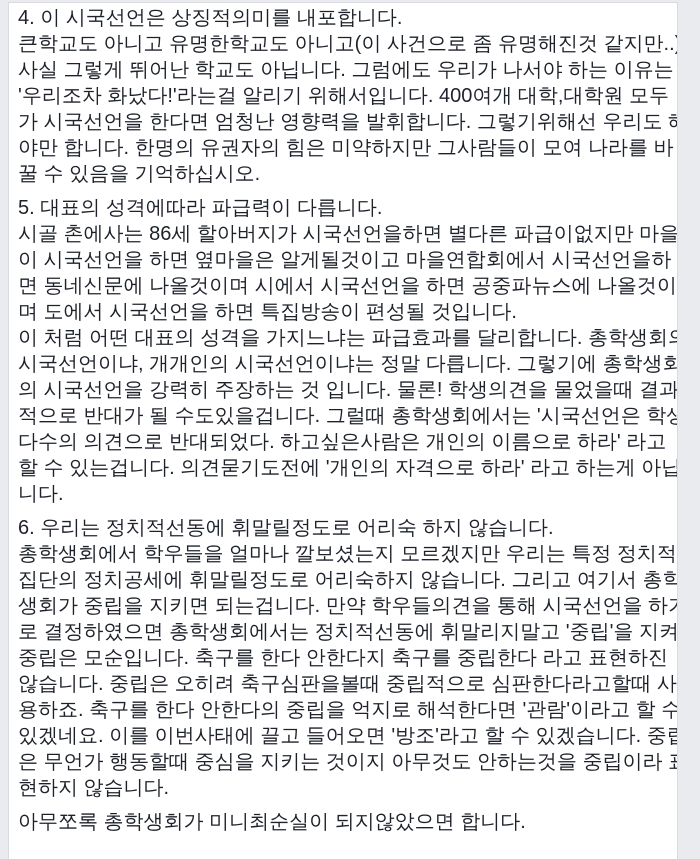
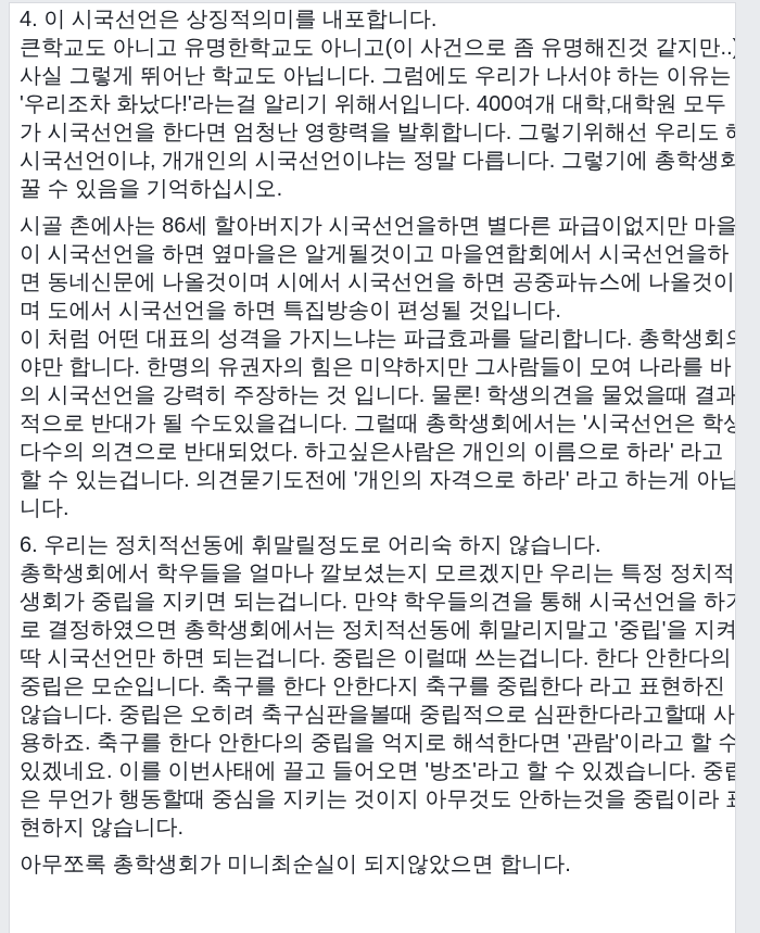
  4. 이 시국선언은 상징적의미를 내포합니다.
  큰학교도 아니고 유명한학교도 아니고(이 사건으로 좀 유명해진것 같지만..
  사실 그렇게 뛰어난 학교도 아닙니다. 그럼에도 우리가 나서야 하는 이유는
  '우리조차 화났다!'라는걸 알리기 위해서입니다. 400여개 대학,대학원 모두
  가 시국선언을 한다면 엄청난 영향력을 발휘합니다. 그렇기위해선 우리도
- 야만 합니다. 한명의 유권자의 힘은 미약하지만 그사람들이 모여 나라를 바
+ 시국선언이냐, 개개인의 시국선언이냐는 정말 다릅니다. 그렇기에 총학생회
  꿀 수 있음을 기억하십시오.
- 5. 대표의 성격에따라 파급력이 다릅니다.
  시골 촌에사는 86세 할아버지가 시국선언을하면 별다른 파급이없지만 마을
  이 시국선언을 하면 옆마을은 알게될것이고 마을연합회에서 시국선언을하
  면 동네신문에 나올것이며 시에서 시국선언을 하면 공중파뉴스에 나올것이
  며 도에서 시국선언을 하면 특집방송이 편성될 것입니다.
  이 처럼 어떤 대표의 성격을 가지느냐는 파급효과를 달리합니다. 총학생회
- 시국선언이냐, 개개인의 시국선언이냐는 정말 다릅니다. 그렇기에 총학생회
+ 야만 합니다. 한명의 유권자의 힘은 미약하지만 그사람들이 모여 나라를 바
  의 시국선언을 강력히 주장하는 것 입니다. 물론! 학생의견을 물었을때 결과
  적으로 반대가 될 수도있을겁니다. 그럴때 총학생회에서는 '시국선언은 학생
  다수의 의견으로 반대되었다. 하고싶은사람은 개인의 이름으로 하라' 라고
  할 수 있는겁니다. 의견묻기도전에 '개인의 자격으로 하라' 라고 하는게 아닙
  니다.
  6. 우리는 정치적선동에 휘말릴정도로 어리숙 하지 않습니다.
  총학생회에서 학우들을 얼마나 깔보셨는지 모르겠지만 우리는 특정 정치적
- 집단의 정치공세에 휘말릴정도로 어리숙하지 않습니다. 그리고 여기서 총학
  생회가 중립을 지키면 되는겁니다. 만약 학우들의견을 통해 시국선언을 하
  로 결정하였으면 총학생회에서는 정치적선동에 휘말리지말고 '중립'을 지켜
+ 딱 시국선언만 하면 되는겁니다. 중립은 이럴때 쓰는겁니다. 한다 안한다의
  중립은 모순입니다. 축구를 한다 안한다지 축구를 중립한다 라고 표현하진
  않습니다. 중립은 오히려 축구심판을볼때 중립적으로 심판한다라고할때 사
  용하죠. 축구를 한다 안한다의 중립을 억지로 해석한다면 '관람'이라고 할 수
  있겠네요. 이를 이번사태에 끌고 들어오면 '방조'라고 할 수 있겠습니다. 중립
  은 무언가 행동할때 중심을 지키는 것이지 아무것도 안하는것을 중립이라
  현하지 않습니다.
  아무쪼록 총학생회가 미니최순실이 되지않았으면 합니다.
